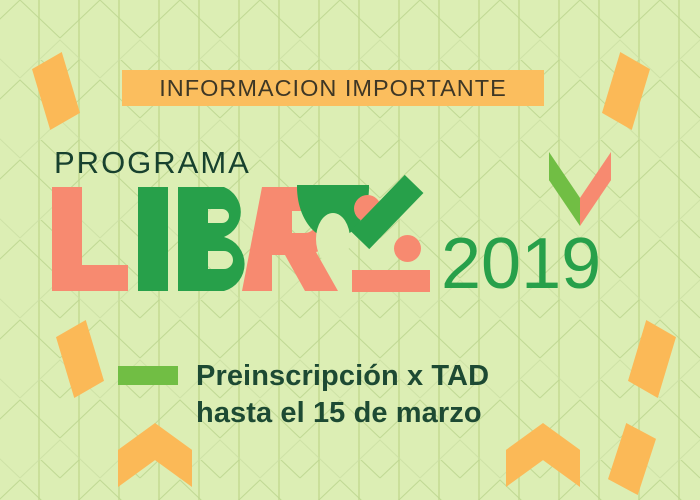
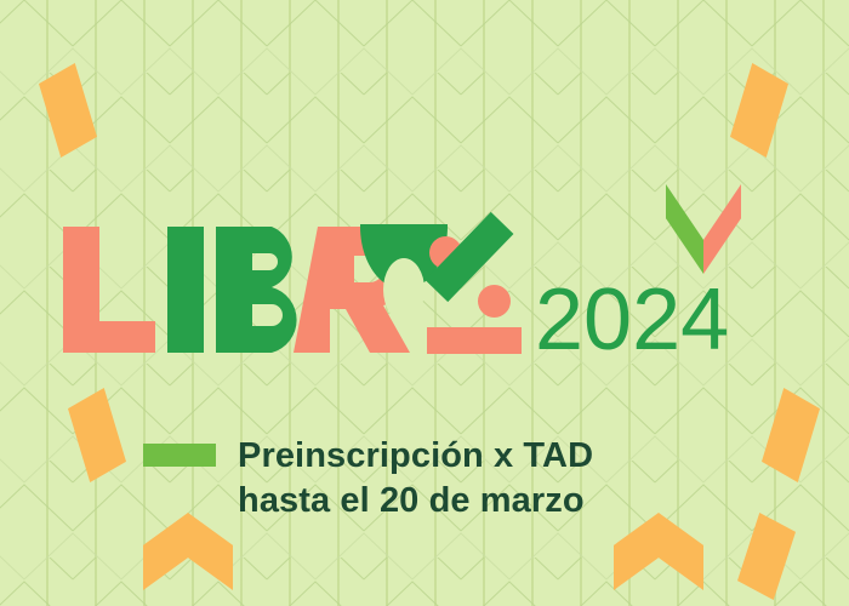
- INFORMACION IMPORTANTE
- PROGRAMA
- 2019
+ 2024
  Preinscripción x TAD
- hasta el 15 de marzo
+ hasta el 20 de marzo
